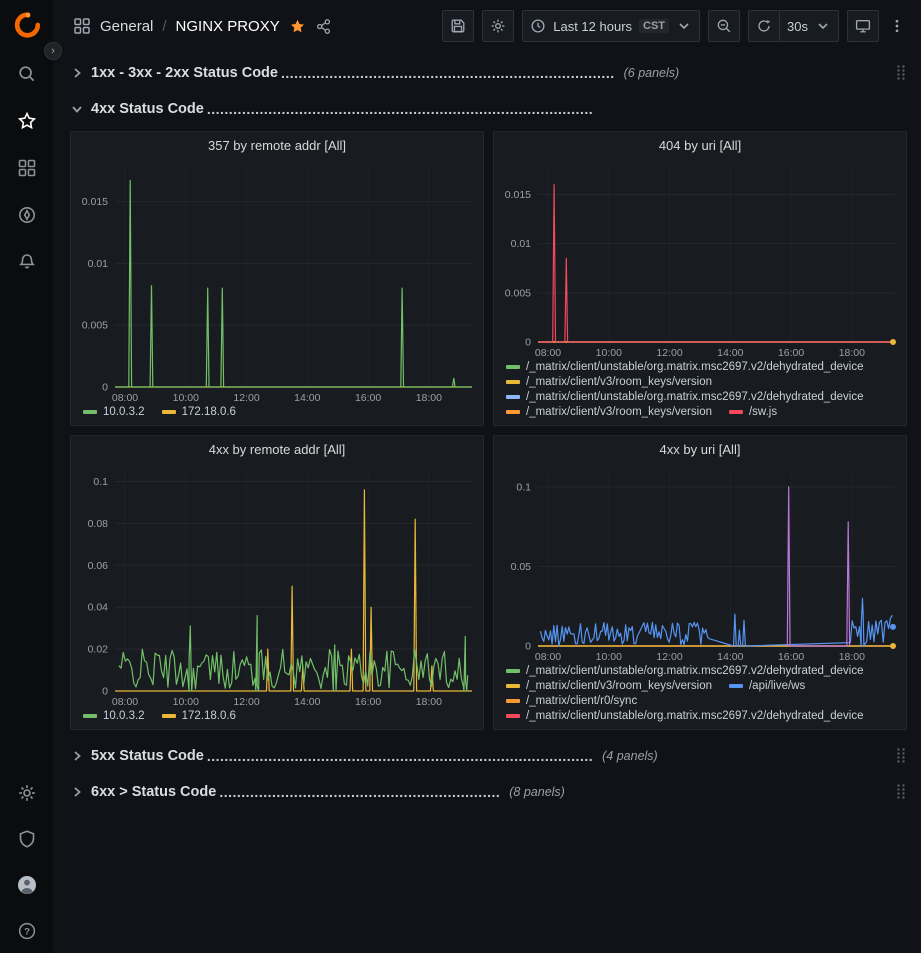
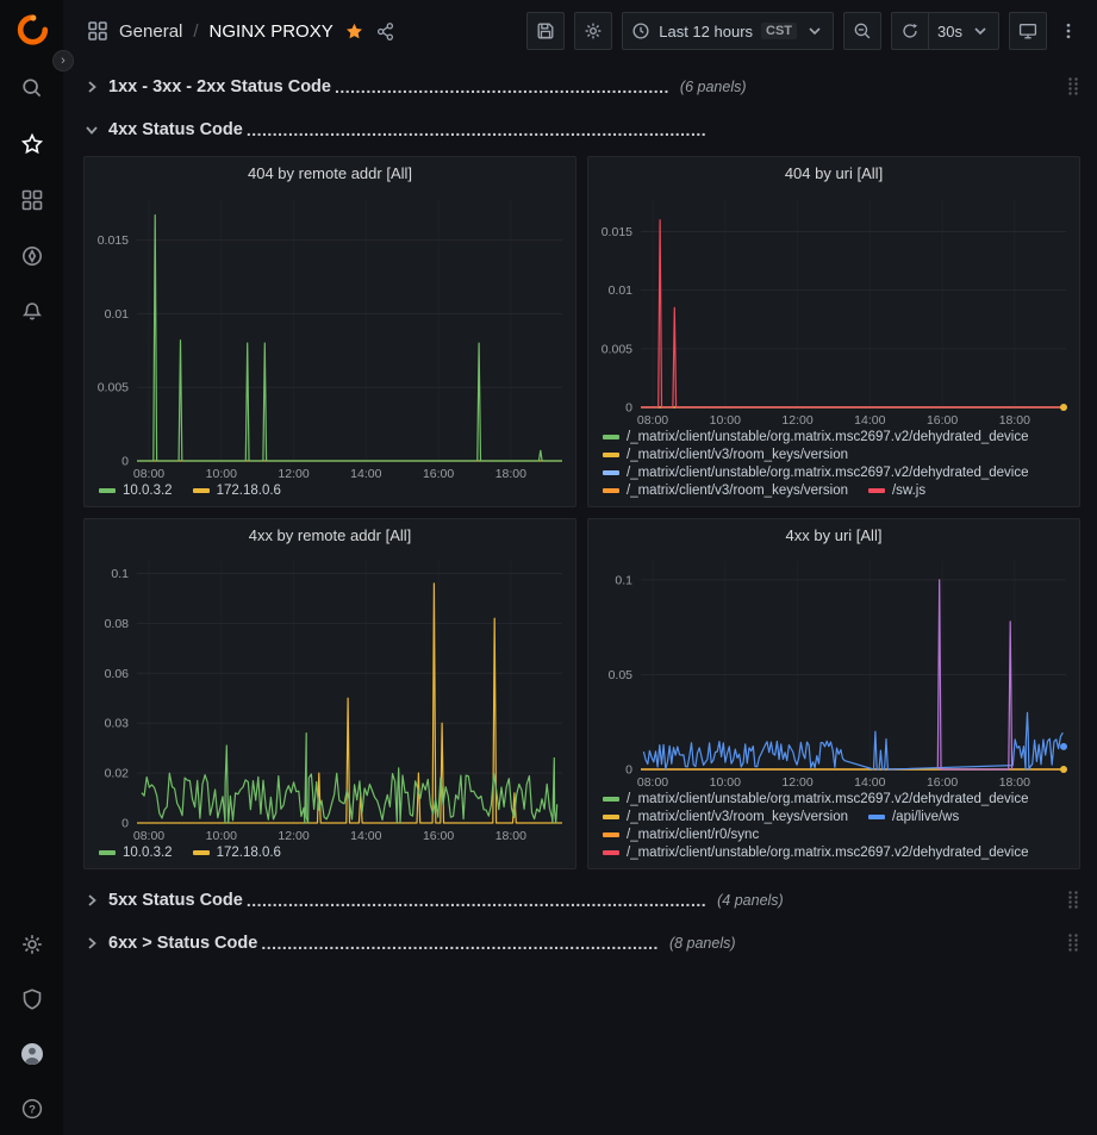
  ›
  ?
  General
  /
  NGINX PROXY
  Last 12 hours
  CST
  30s
  1xx - 3xx - 2xx Status Code
- ............................................................................
+ ................................................................
  (6 panels)
  4xx Status Code
  ........................................................................................
- 357 by remote addr [All]
+ 404 by remote addr [All]
  0
  0.005
  0.01
  0.015
  08:00
  10:00
  12:00
  14:00
  16:00
  18:00
  10.0.3.2
  172.18.0.6
  404 by uri [All]
  0
  0.005
  0.01
  0.015
  08:00
  10:00
  12:00
  14:00
  16:00
  18:00
  /_matrix/client/unstable/org.matrix.msc2697.v2/dehydrated_device
  /_matrix/client/v3/room_keys/version
  /_matrix/client/unstable/org.matrix.msc2697.v2/dehydrated_device
  /_matrix/client/v3/room_keys/version
  /sw.js
  4xx by remote addr [All]
  0
  0.02
- 0.04
+ 0.03
  0.06
  0.08
  0.1
  08:00
  10:00
  12:00
  14:00
  16:00
  18:00
  10.0.3.2
  172.18.0.6
  4xx by uri [All]
  0
  0.05
  0.1
  08:00
  10:00
  12:00
  14:00
  16:00
  18:00
  /_matrix/client/unstable/org.matrix.msc2697.v2/dehydrated_device
  /_matrix/client/v3/room_keys/version
  /api/live/ws
  /_matrix/client/r0/sync
  /_matrix/client/unstable/org.matrix.msc2697.v2/dehydrated_device
  5xx Status Code
  ........................................................................................
  (4 panels)
  6xx > Status Code
- ................................................................
+ ............................................................................
  (8 panels)
